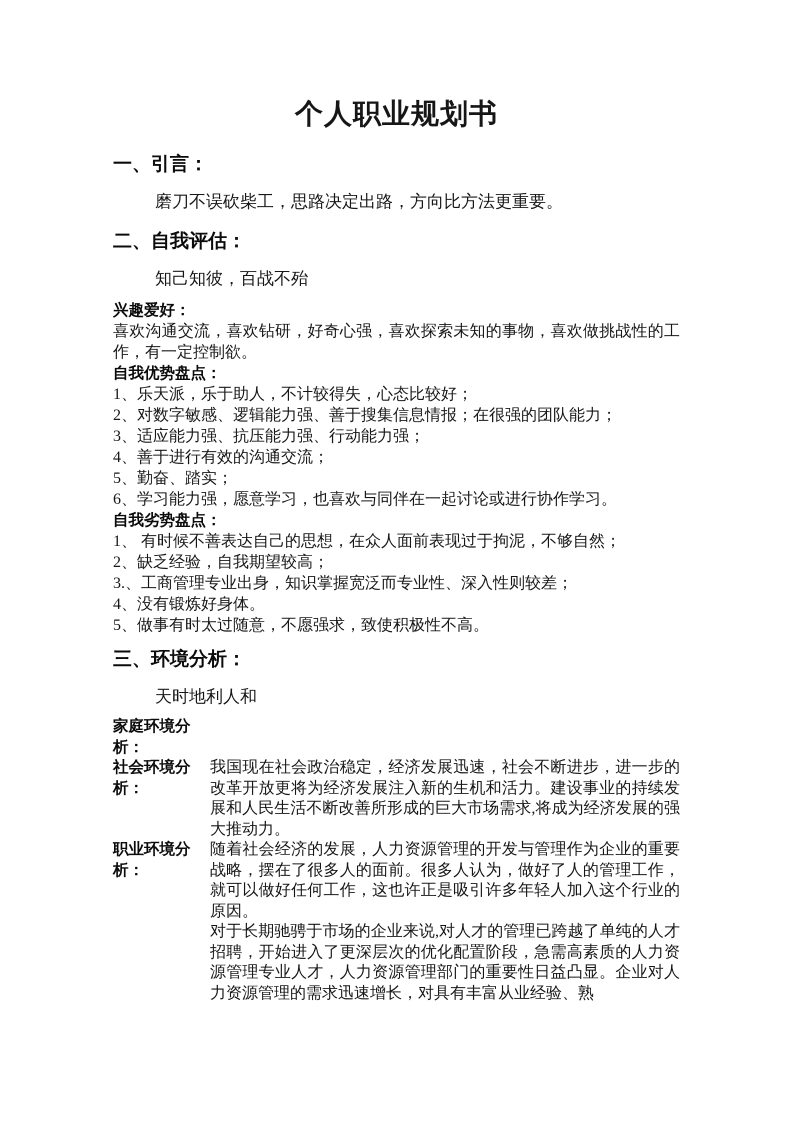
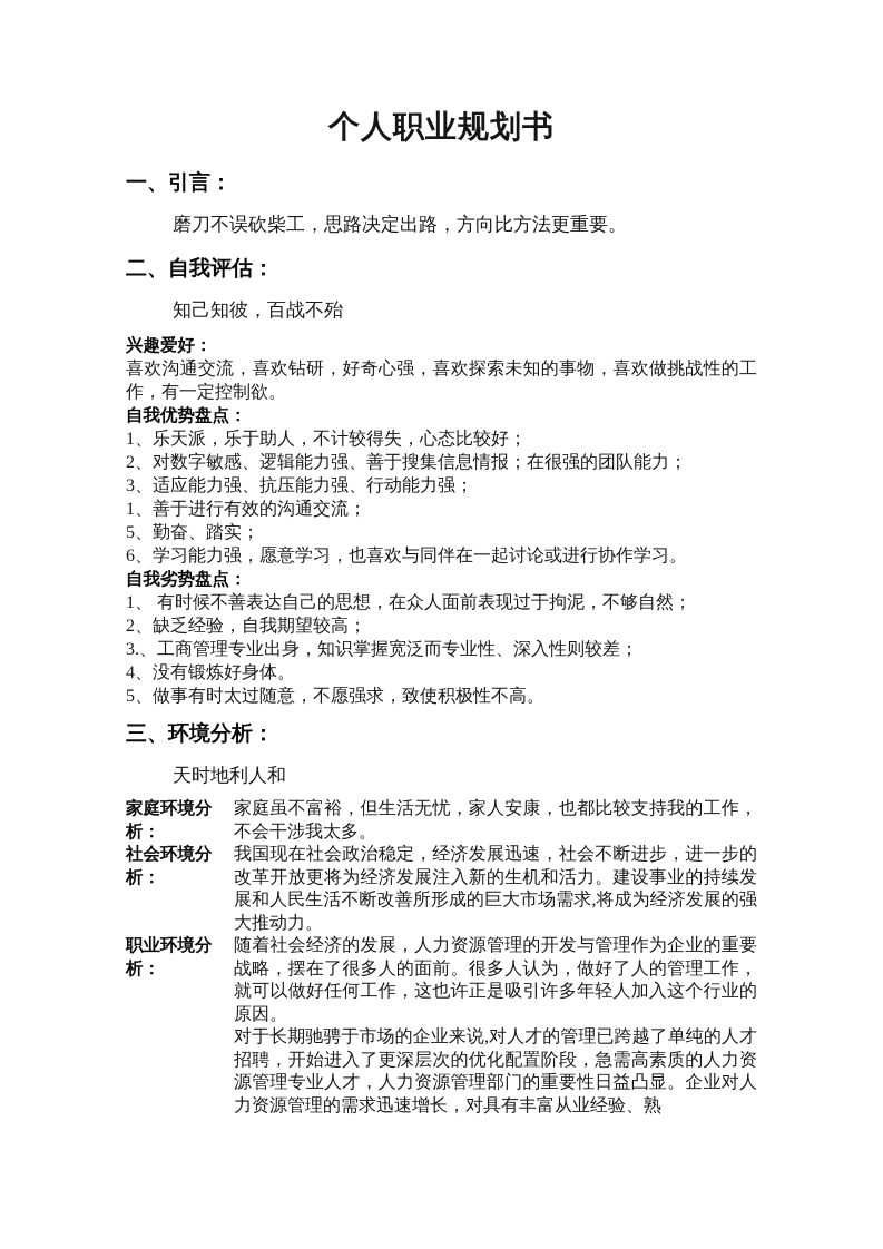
  个人职业规划书
  一、引言：
  磨刀不误砍柴工，思路决定出路，方向比方法更重要。
  二、自我评估：
  知己知彼，百战不殆
  兴趣爱好：
  喜欢沟通交流，喜欢钻研，好奇心强，喜欢探索未知的事物，喜欢做挑战性的工作，有一定控制欲。
  自我优势盘点：
  1、乐天派，乐于助人，不计较得失，心态比较好；
  2、对数字敏感、逻辑能力强、善于搜集信息情报；在很强的团队能力；
  3、适应能力强、抗压能力强、行动能力强；
- 4、善于进行有效的沟通交流；
+ 1、善于进行有效的沟通交流；
  5、勤奋、踏实；
  6、学习能力强，愿意学习，也喜欢与同伴在一起讨论或进行协作学习。
  自我劣势盘点：
  1、 有时候不善表达自己的思想，在众人面前表现过于拘泥，不够自然；
  2、缺乏经验，自我期望较高；
  3.、工商管理专业出身，知识掌握宽泛而专业性、深入性则较差；
  4、没有锻炼好身体。
  5、做事有时太过随意，不愿强求，致使积极性不高。
  三、环境分析：
  天时地利人和
  家庭环境分析：
+ 家庭虽不富裕，但生活无忧，家人安康，也都比较支持我的工作，不会干涉我太多。
  社会环境分析：
  我国现在社会政治稳定，经济发展迅速，社会不断进步，进一步的改革开放更将为经济发展注入新的生机和活力。建设事业的持续发展和人民生活不断改善所形成的巨大市场需求,将成为经济发展的强大推动力。
  职业环境分析：
  随着社会经济的发展，人力资源管理的开发与管理作为企业的重要战略，摆在了很多人的面前。很多人认为，做好了人的管理工作，就可以做好任何工作，这也许正是吸引许多年轻人加入这个行业的原因。
  对于长期驰骋于市场的企业来说,对人才的管理已跨越了单纯的人才招聘，开始进入了更深层次的优化配置阶段，急需高素质的人力资源管理专业人才，人力资源管理部门的重要性日益凸显。企业对人力资源管理的需求迅速增长，对具有丰富从业经验、熟
